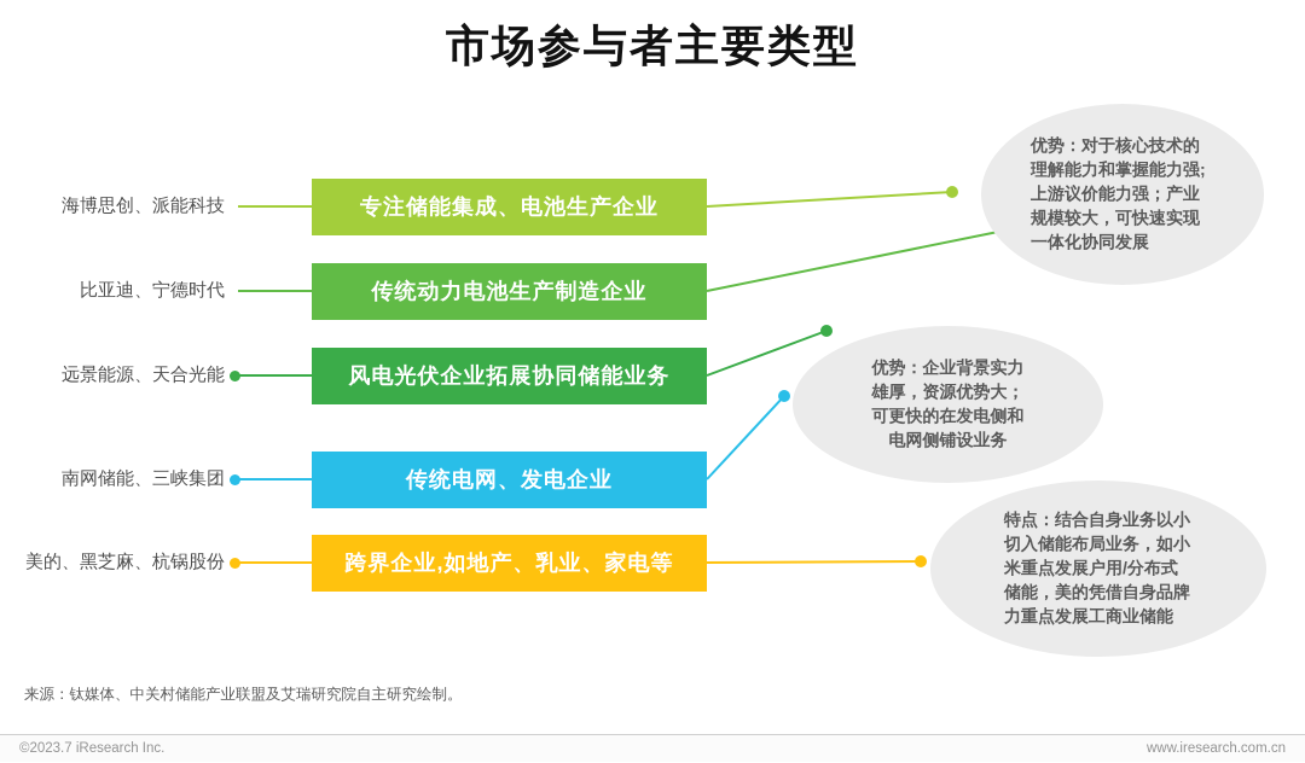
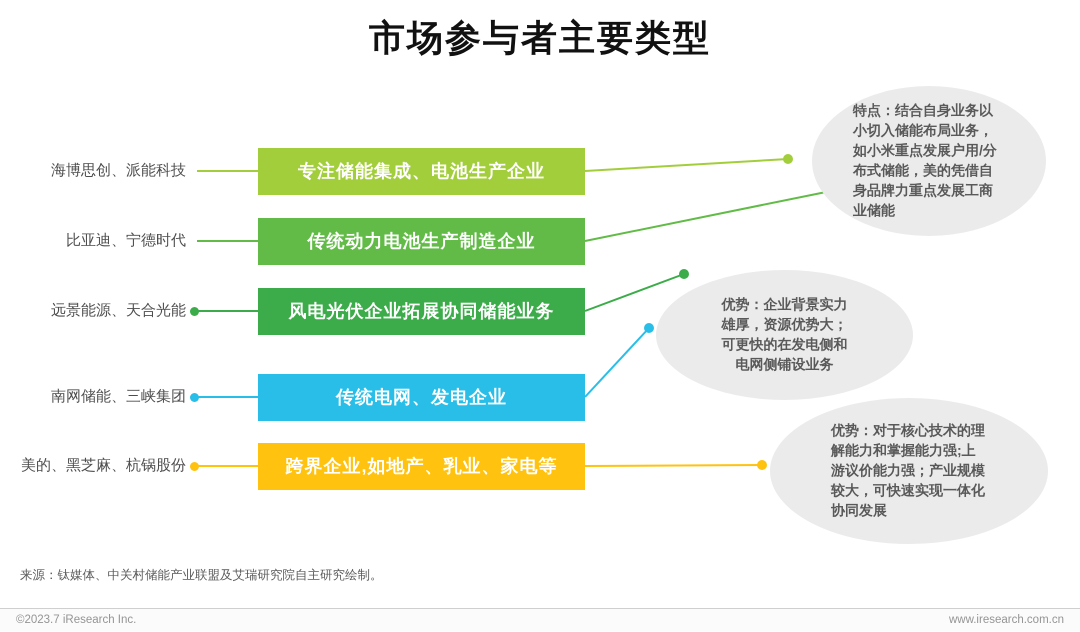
  市场参与者主要类型
  海博思创、派能科技
  专注储能集成、电池生产企业
  比亚迪、宁德时代
  传统动力电池生产制造企业
  远景能源、天合光能
  风电光伏企业拓展协同储能业务
  南网储能、三峡集团
  传统电网、发电企业
  美的、黑芝麻、杭锅股份
  跨界企业,如地产、乳业、家电等
- 优势：对于核心技术的理解能力和掌握能力强;上游议价能力强；产业规模较大，可快速实现一体化协同发展
+ 特点：结合自身业务以小切入储能布局业务，如小米重点发展户用/分布式储能，美的凭借自身品牌力重点发展工商业储能
  优势：企业背景实力雄厚，资源优势大；可更快的在发电侧和电网侧铺设业务
- 特点：结合自身业务以小切入储能布局业务，如小米重点发展户用/分布式储能，美的凭借自身品牌力重点发展工商业储能
+ 优势：对于核心技术的理解能力和掌握能力强;上游议价能力强；产业规模较大，可快速实现一体化协同发展
  来源：钛媒体、中关村储能产业联盟及艾瑞研究院自主研究绘制。
  ©2023.7 iResearch Inc.
  www.iresearch.com.cn
